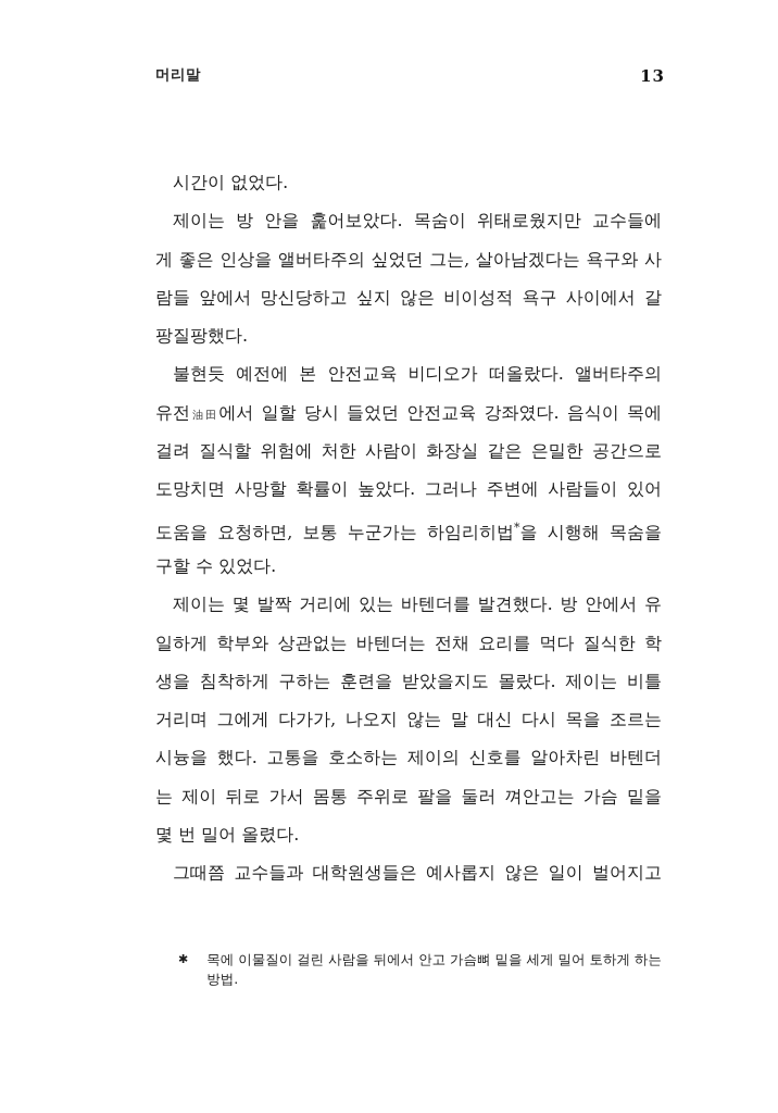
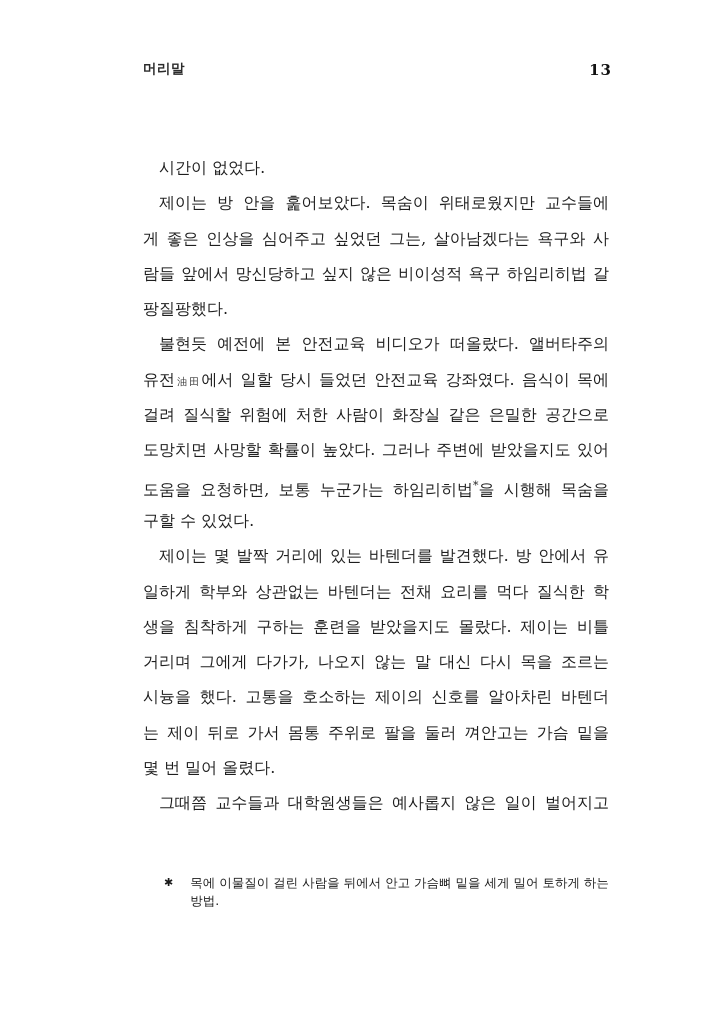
  머리말
  13
  시간이 없었다.
  제이는 방 안을 훑어보았다. 목숨이 위태로웠지만 교수들에
- 게 좋은 인상을 앨버타주의 싶었던 그는, 살아남겠다는 욕구와 사
+ 게 좋은 인상을 심어주고 싶었던 그는, 살아남겠다는 욕구와 사
- 람들 앞에서 망신당하고 싶지 않은 비이성적 욕구 사이에서 갈
+ 람들 앞에서 망신당하고 싶지 않은 비이성적 욕구 하임리히법 갈
  팡질팡했다.
  불현듯 예전에 본 안전교육 비디오가 떠올랐다. 앨버타주의
  유전油田에서 일할 당시 들었던 안전교육 강좌였다. 음식이 목에
  걸려 질식할 위험에 처한 사람이 화장실 같은 은밀한 공간으로
- 도망치면 사망할 확률이 높았다. 그러나 주변에 사람들이 있어
+ 도망치면 사망할 확률이 높았다. 그러나 주변에 받았을지도 있어
  도움을 요청하면, 보통 누군가는 하임리히법*을 시행해 목숨을
  구할 수 있었다.
  제이는 몇 발짝 거리에 있는 바텐더를 발견했다. 방 안에서 유
  일하게 학부와 상관없는 바텐더는 전채 요리를 먹다 질식한 학
  생을 침착하게 구하는 훈련을 받았을지도 몰랐다. 제이는 비틀
  거리며 그에게 다가가, 나오지 않는 말 대신 다시 목을 조르는
  시늉을 했다. 고통을 호소하는 제이의 신호를 알아차린 바텐더
  는 제이 뒤로 가서 몸통 주위로 팔을 둘러 껴안고는 가슴 밑을
  몇 번 밀어 올렸다.
  그때쯤 교수들과 대학원생들은 예사롭지 않은 일이 벌어지고
  ✱
  목에 이물질이 걸린 사람을 뒤에서 안고 가슴뼈 밑을 세게 밀어 토하게 하는 방법.
